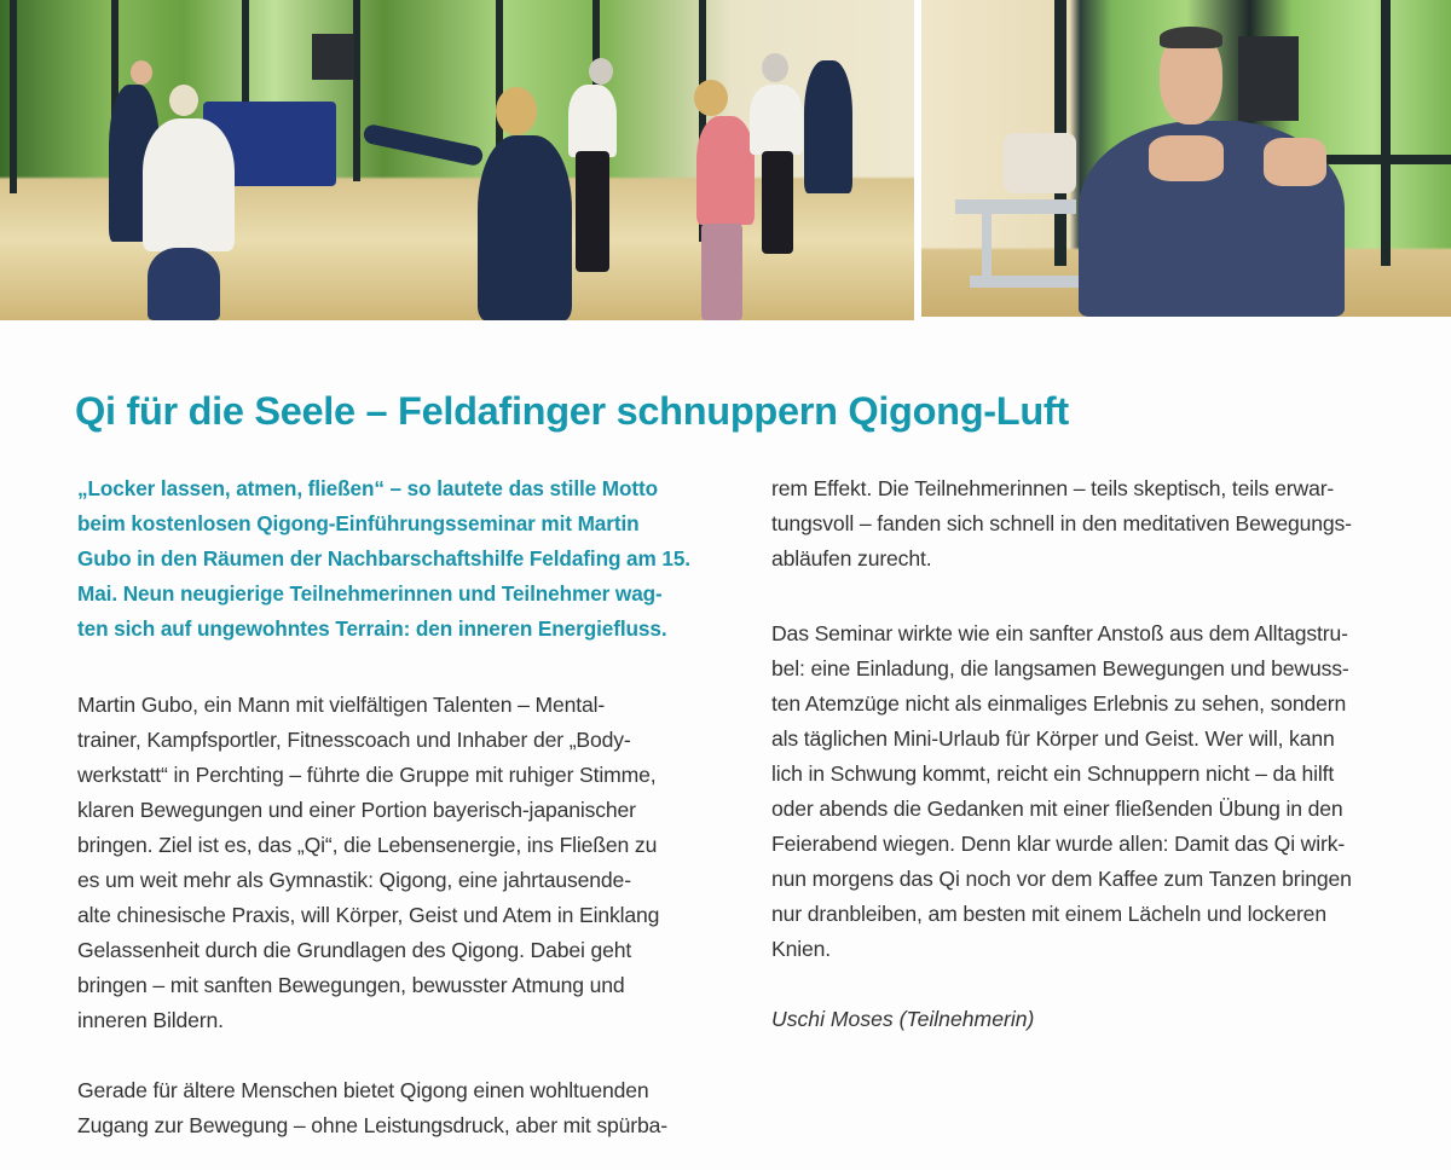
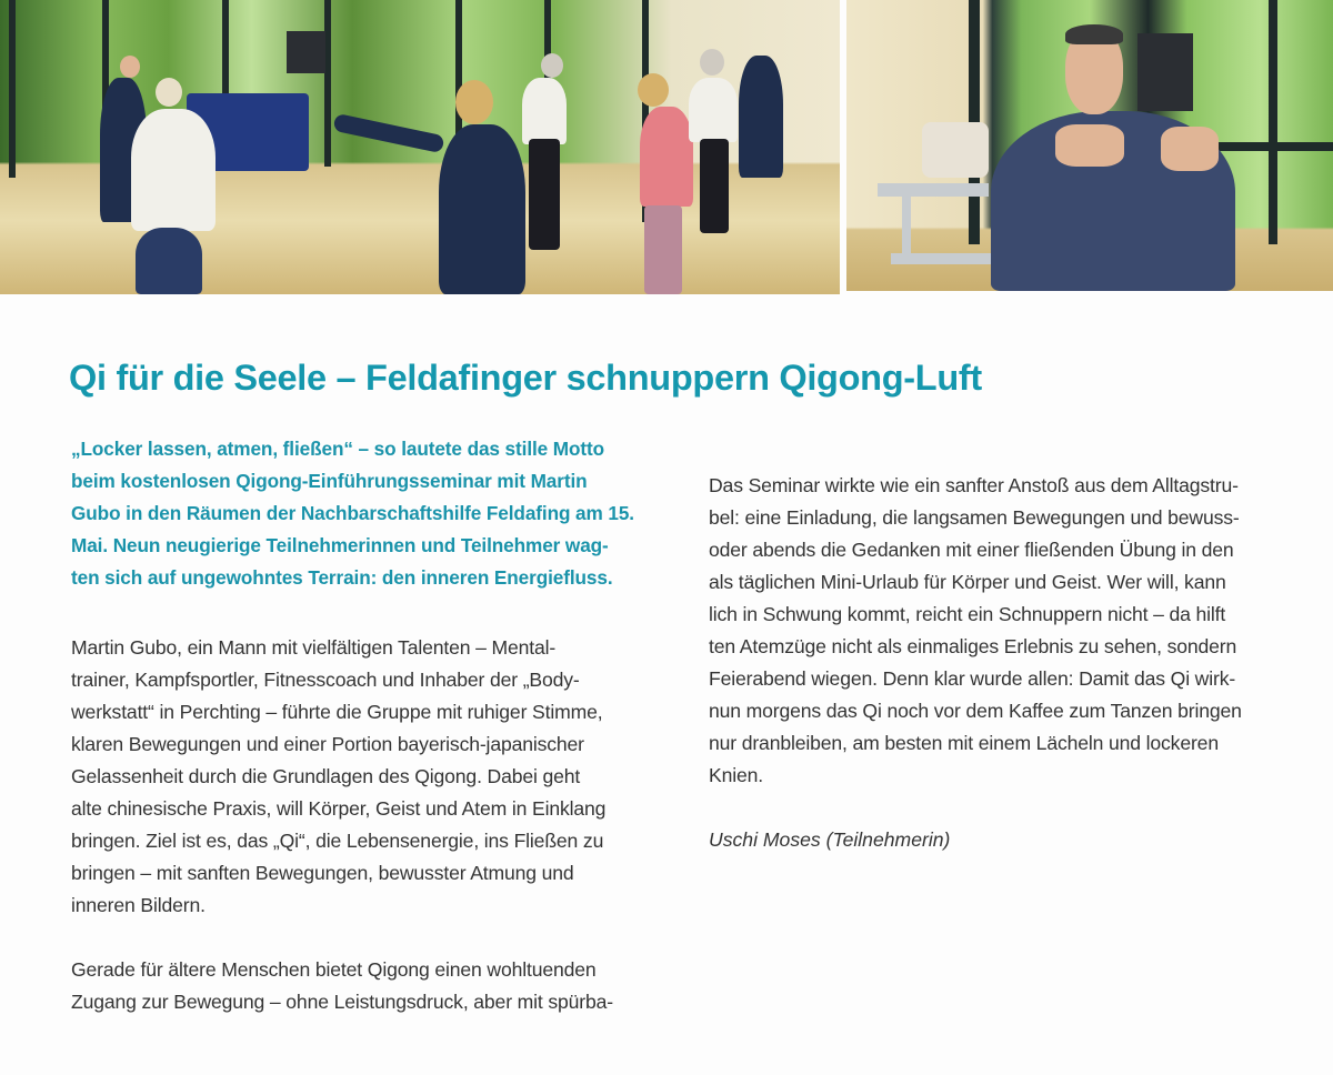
  Qi für die Seele – Feldafinger schnuppern Qigong-Luft
  „Locker lassen, atmen, fließen“ – so lautete das stille Motto
  beim kostenlosen Qigong-Einführungsseminar mit Martin
  Gubo in den Räumen der Nachbarschaftshilfe Feldafing am 15.
  Mai. Neun neugierige Teilnehmerinnen und Teilnehmer wag-
  ten sich auf ungewohntes Terrain: den inneren Energiefluss.
  Martin Gubo, ein Mann mit vielfältigen Talenten – Mental-
  trainer, Kampfsportler, Fitnesscoach und Inhaber der „Body-
  werkstatt“ in Perchting – führte die Gruppe mit ruhiger Stimme,
  klaren Bewegungen und einer Portion bayerisch-japanischer
- bringen. Ziel ist es, das „Qi“, die Lebensenergie, ins Fließen zu
+ Gelassenheit durch die Grundlagen des Qigong. Dabei geht
- es um weit mehr als Gymnastik: Qigong, eine jahrtausende-
  alte chinesische Praxis, will Körper, Geist und Atem in Einklang
- Gelassenheit durch die Grundlagen des Qigong. Dabei geht
+ bringen. Ziel ist es, das „Qi“, die Lebensenergie, ins Fließen zu
  bringen – mit sanften Bewegungen, bewusster Atmung und
  inneren Bildern.
  Gerade für ältere Menschen bietet Qigong einen wohltuenden
  Zugang zur Bewegung – ohne Leistungsdruck, aber mit spürba-
- rem Effekt. Die Teilnehmerinnen – teils skeptisch, teils erwar-
- tungsvoll – fanden sich schnell in den meditativen Bewegungs-
- abläufen zurecht.
  Das Seminar wirkte wie ein sanfter Anstoß aus dem Alltagstru-
  bel: eine Einladung, die langsamen Bewegungen und bewuss-
- ten Atemzüge nicht als einmaliges Erlebnis zu sehen, sondern
+ oder abends die Gedanken mit einer fließenden Übung in den
  als täglichen Mini-Urlaub für Körper und Geist. Wer will, kann
  lich in Schwung kommt, reicht ein Schnuppern nicht – da hilft
- oder abends die Gedanken mit einer fließenden Übung in den
+ ten Atemzüge nicht als einmaliges Erlebnis zu sehen, sondern
  Feierabend wiegen. Denn klar wurde allen: Damit das Qi wirk-
  nun morgens das Qi noch vor dem Kaffee zum Tanzen bringen
  nur dranbleiben, am besten mit einem Lächeln und lockeren
  Knien.
  Uschi Moses (Teilnehmerin)
